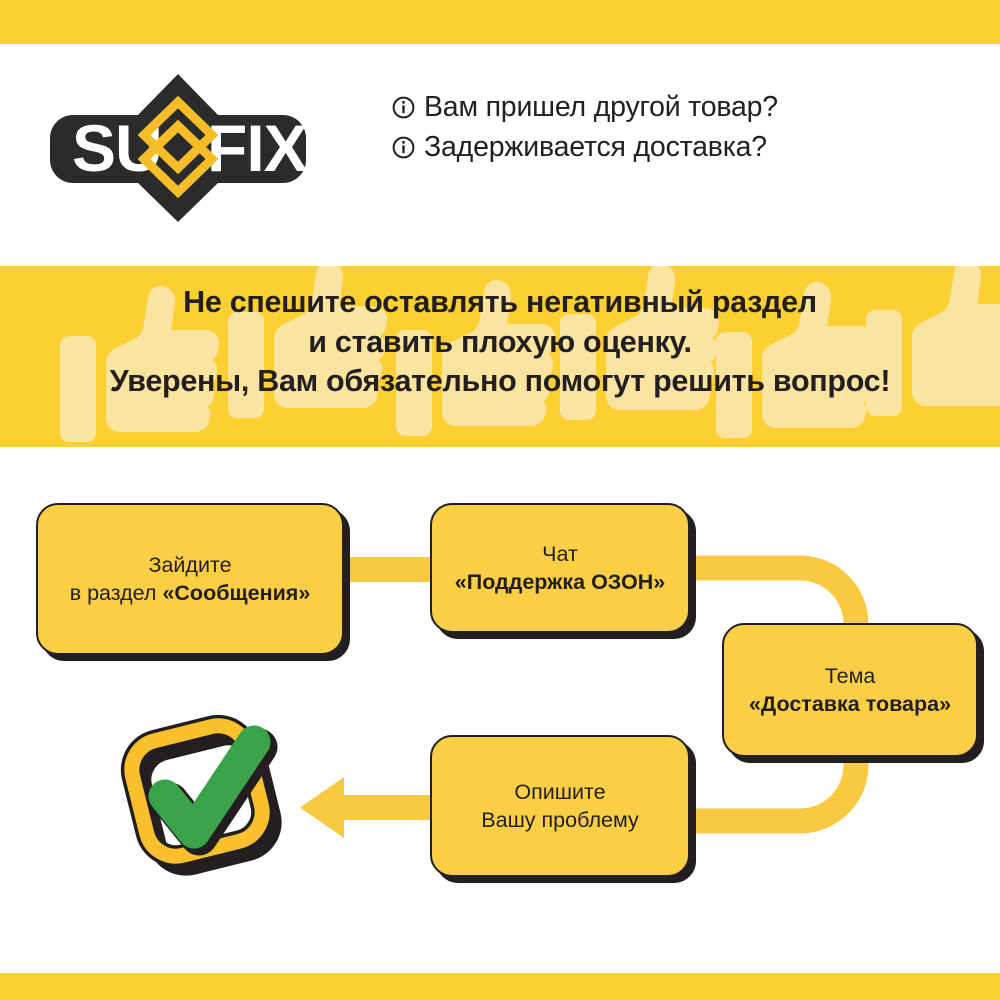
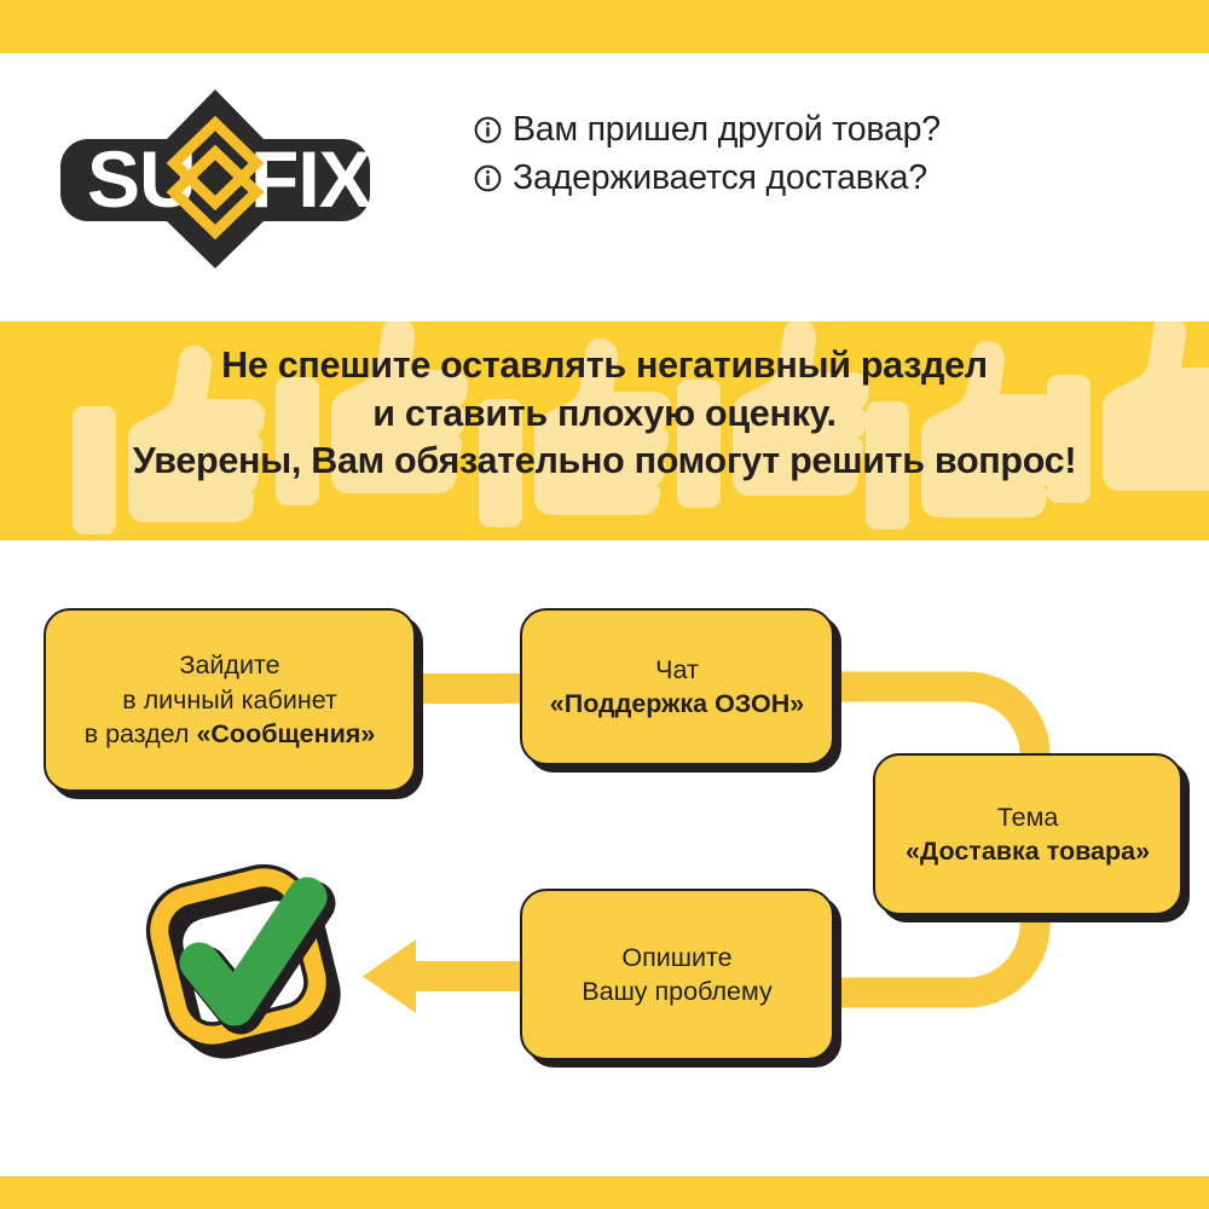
  SU
  FIX
  Вам пришел другой товар?
  Задерживается доставка?
  Не спешите оставлять негативный раздел
  и ставить плохую оценку.
  Уверены, Вам обязательно помогут решить вопрос!
  Зайдите
+ в личный кабинет
  в раздел «Сообщения»
  Чат
  «Поддержка ОЗОН»
  Тема
  «Доставка товара»
  Опишите
  Вашу проблему
